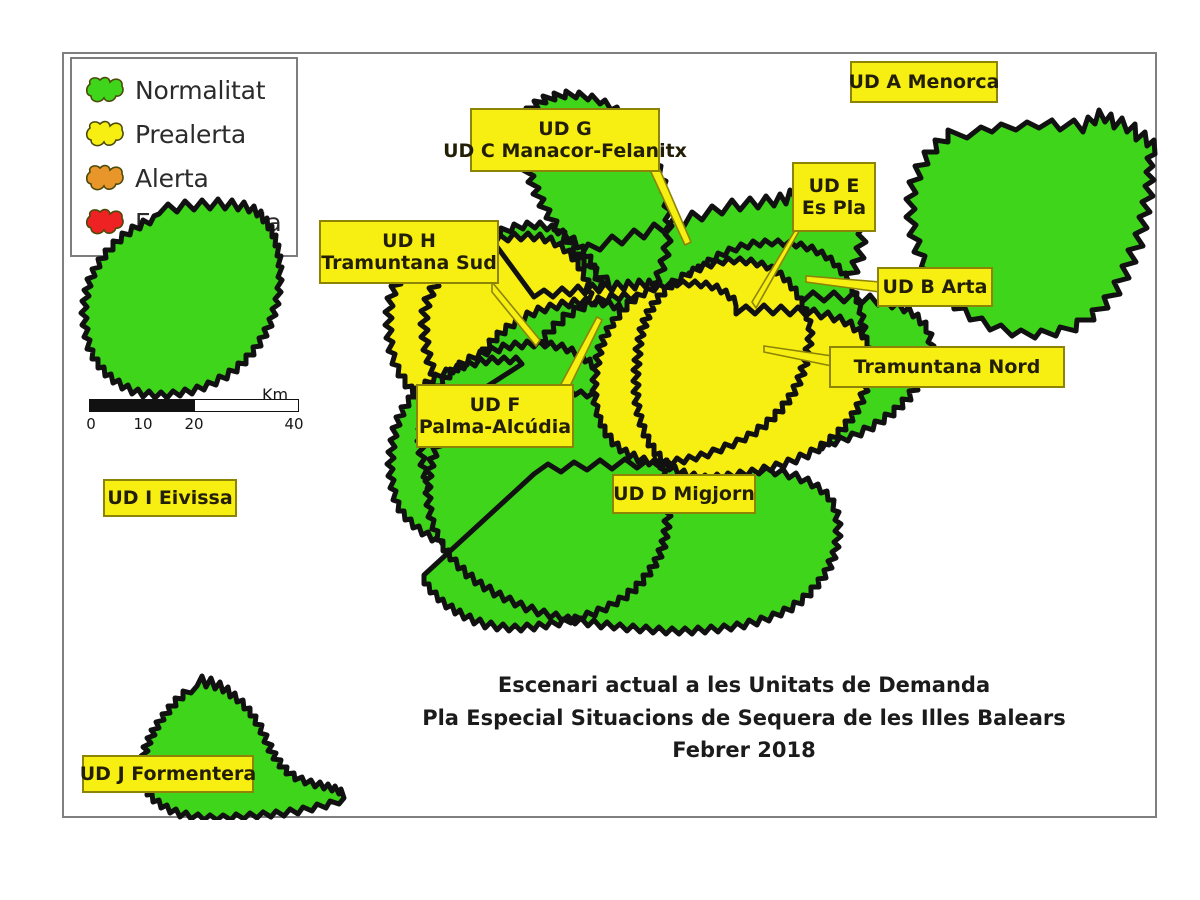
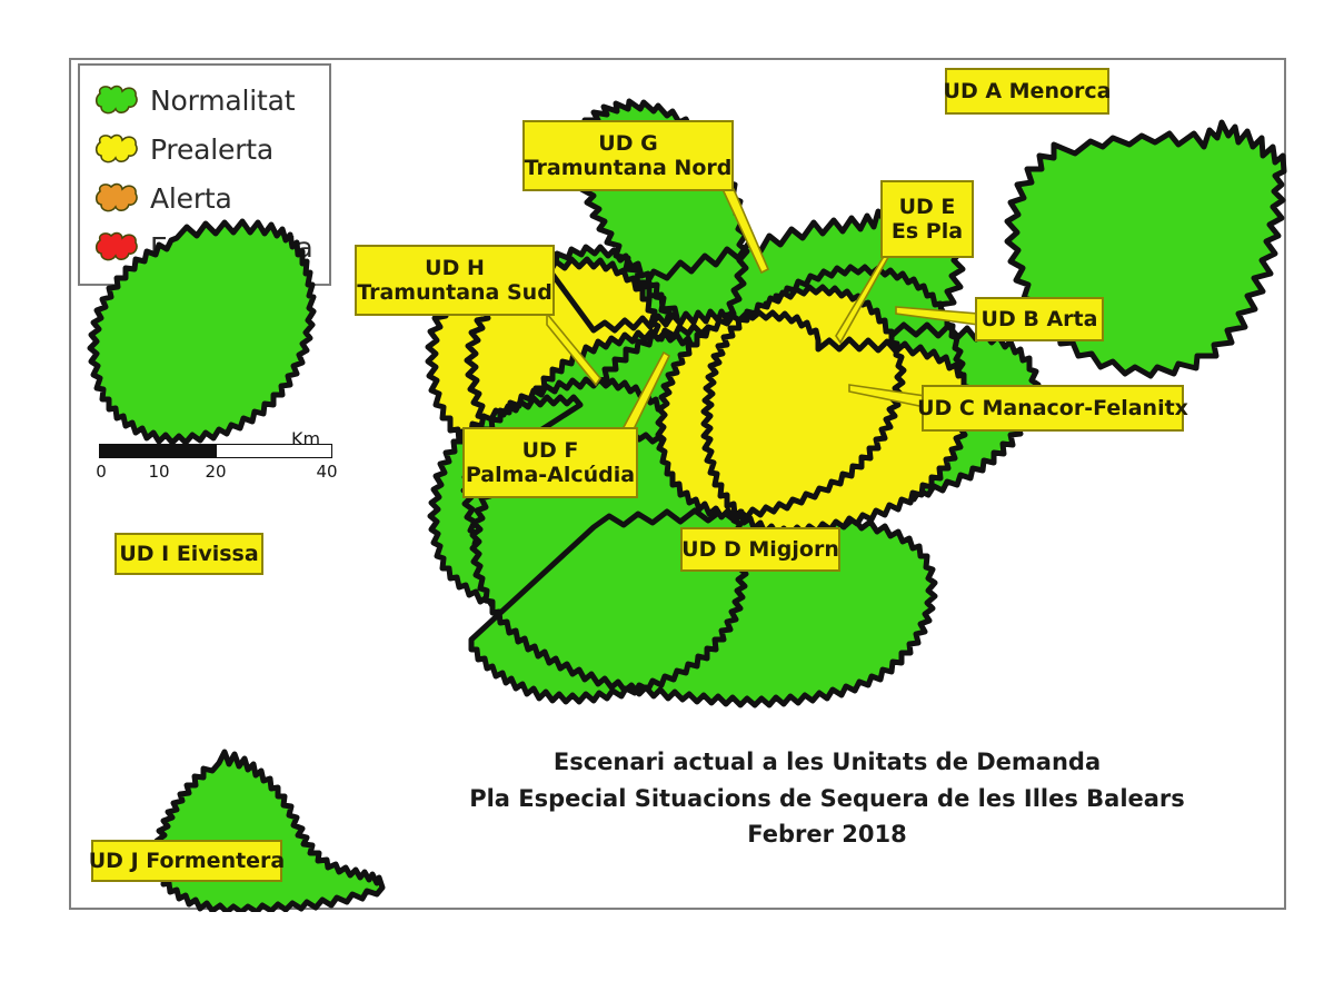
  Normalitat
  Prealerta
  Alerta
  Km
  0
  10
  20
  40
  UD A Menorca
  UD G
- UD C Manacor-Felanitx
+ Tramuntana Nord
  UD H
  Tramuntana Sud
  UD E
  Es Pla
  UD B Arta
- Tramuntana Nord
+ UD C Manacor-Felanitx
  UD F
  Palma-Alcúdia
  UD D Migjorn
  UD I Eivissa
  UD J Formentera
  Escenari actual a les Unitats de Demanda
  Pla Especial Situacions de Sequera de les Illes Balears
  Febrer 2018
